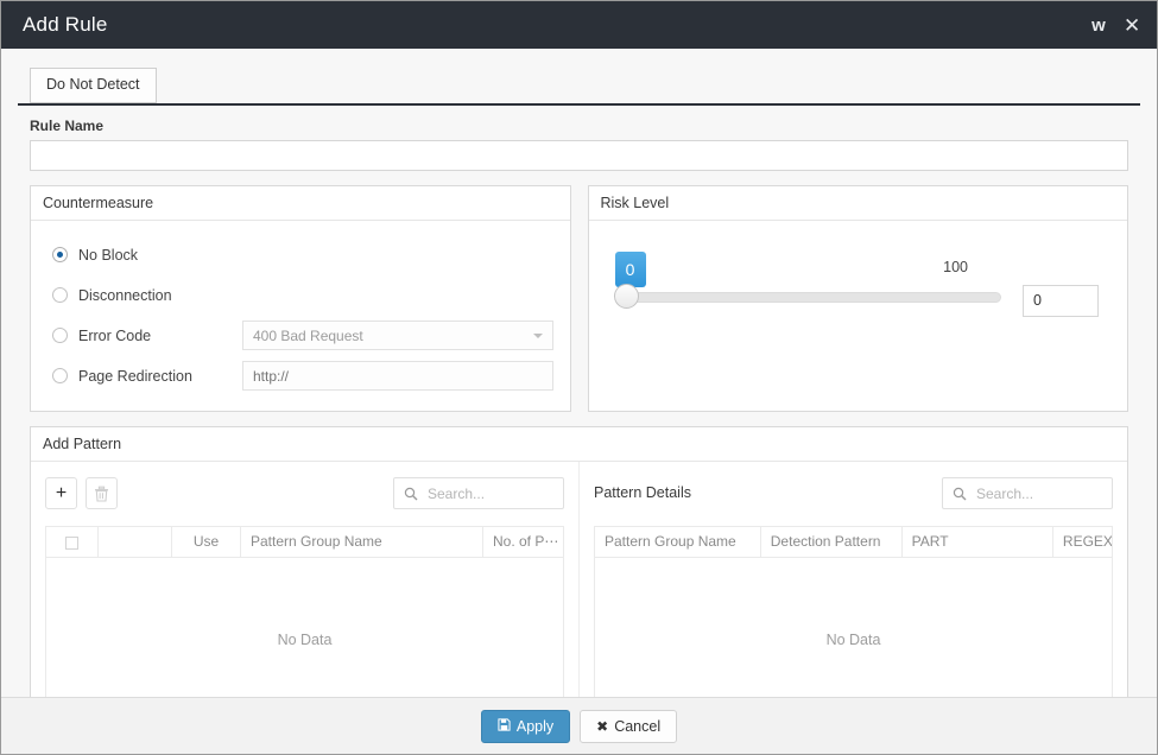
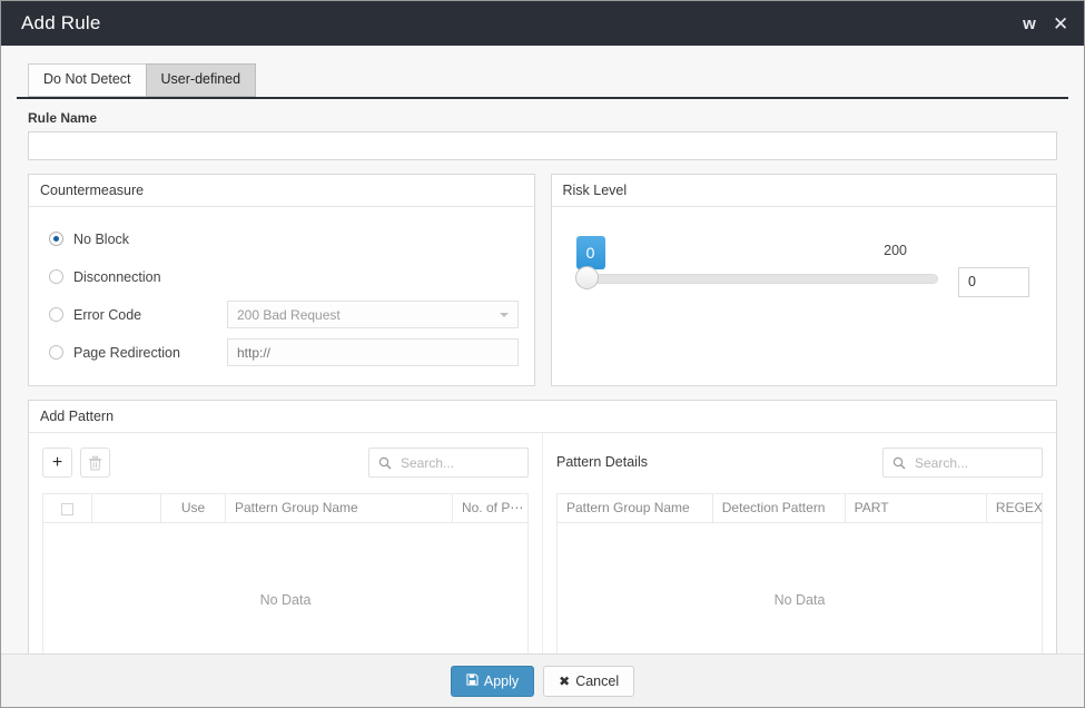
  Add Rule
  w
  ✕
  Do Not Detect
+ User-defined
  Rule Name
  Countermeasure
  No Block
  Disconnection
  Error Code
- 400 Bad Request
+ 200 Bad Request
  Page Redirection
  http://
  Risk Level
  0
- 100
+ 200
  0
  Add Pattern
  +
  Search...
  		Use	Pattern Group Name	No. of P⋯
  No Data
  Pattern Details
  Search...
  Pattern Group Name	Detection Pattern	PART	REGEX
  No Data
  Apply
  ✖
  Cancel
